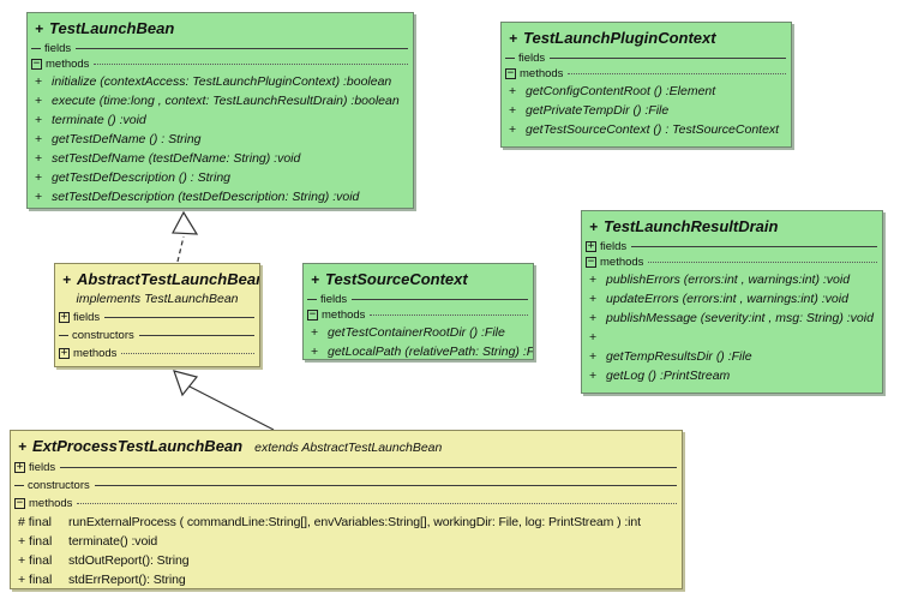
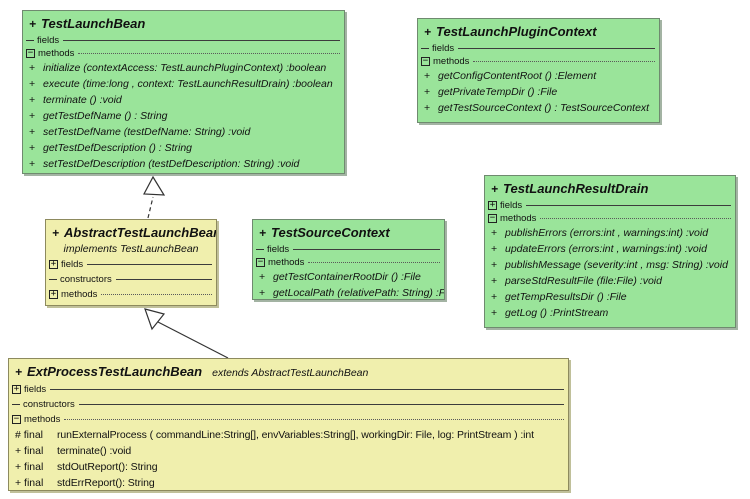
  + TestLaunchBean
  fields
  −
  methods
  +
  initialize (contextAccess: TestLaunchPluginContext) :boolean
  +
  execute (time:long , context: TestLaunchResultDrain) :boolean
  +
  terminate () :void
  +
  getTestDefName () : String
  +
  setTestDefName (testDefName: String) :void
  +
  getTestDefDescription () : String
  +
  setTestDefDescription (testDefDescription: String) :void
  + TestLaunchPluginContext
  fields
  −
  methods
  +
  getConfigContentRoot () :Element
  +
  getPrivateTempDir () :File
  +
  getTestSourceContext () : TestSourceContext
  + TestLaunchResultDrain
  +
  fields
  −
  methods
  +
  publishErrors (errors:int , warnings:int) :void
  +
  updateErrors (errors:int , warnings:int) :void
  +
  publishMessage (severity:int , msg: String) :void
  +
+ parseStdResultFile (file:File) :void
  +
  getTempResultsDir () :File
  +
  getLog () :PrintStream
  + AbstractTestLaunchBea
  implements TestLaunchBean
  +
  fields
  constructors
  +
  methods
  + TestSourceContext
  fields
  −
  methods
  +
  getTestContainerRootDir () :File
  +
  getLocalPath (relativePath: String) :F
  + ExtProcessTestLaunchBean extends AbstractTestLaunchBean
  +
  fields
  constructors
  −
  methods
  # final
  runExternalProcess ( commandLine:String[], envVariables:String[], workingDir: File, log: PrintStream ) :int
  + final
  terminate() :void
  + final
  stdOutReport(): String
  + final
  stdErrReport(): String
